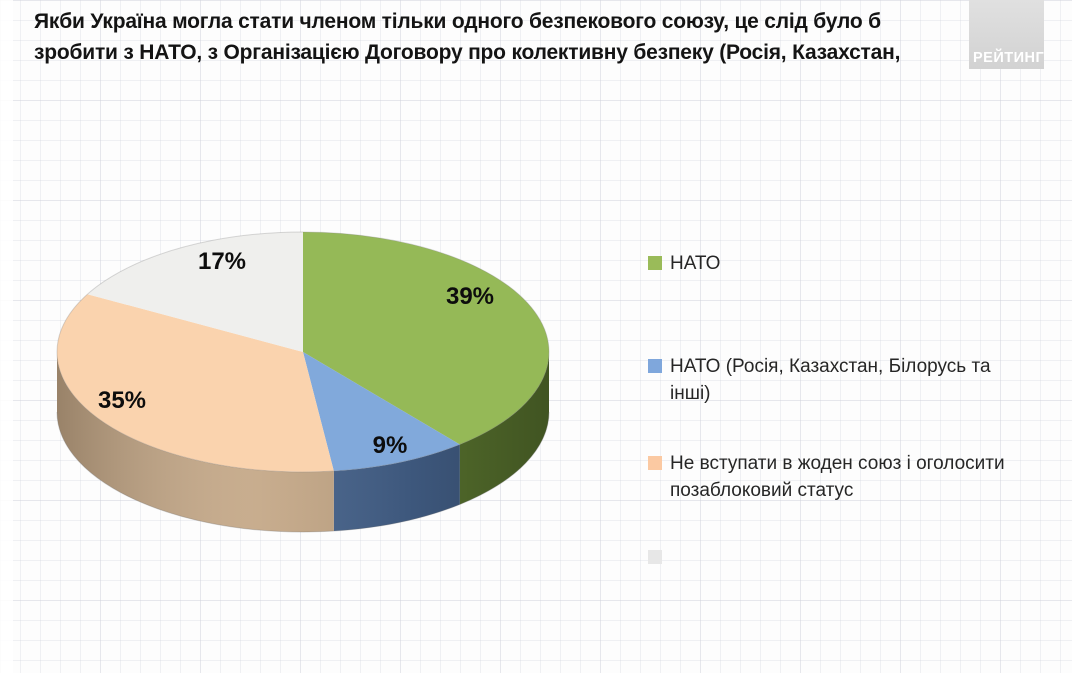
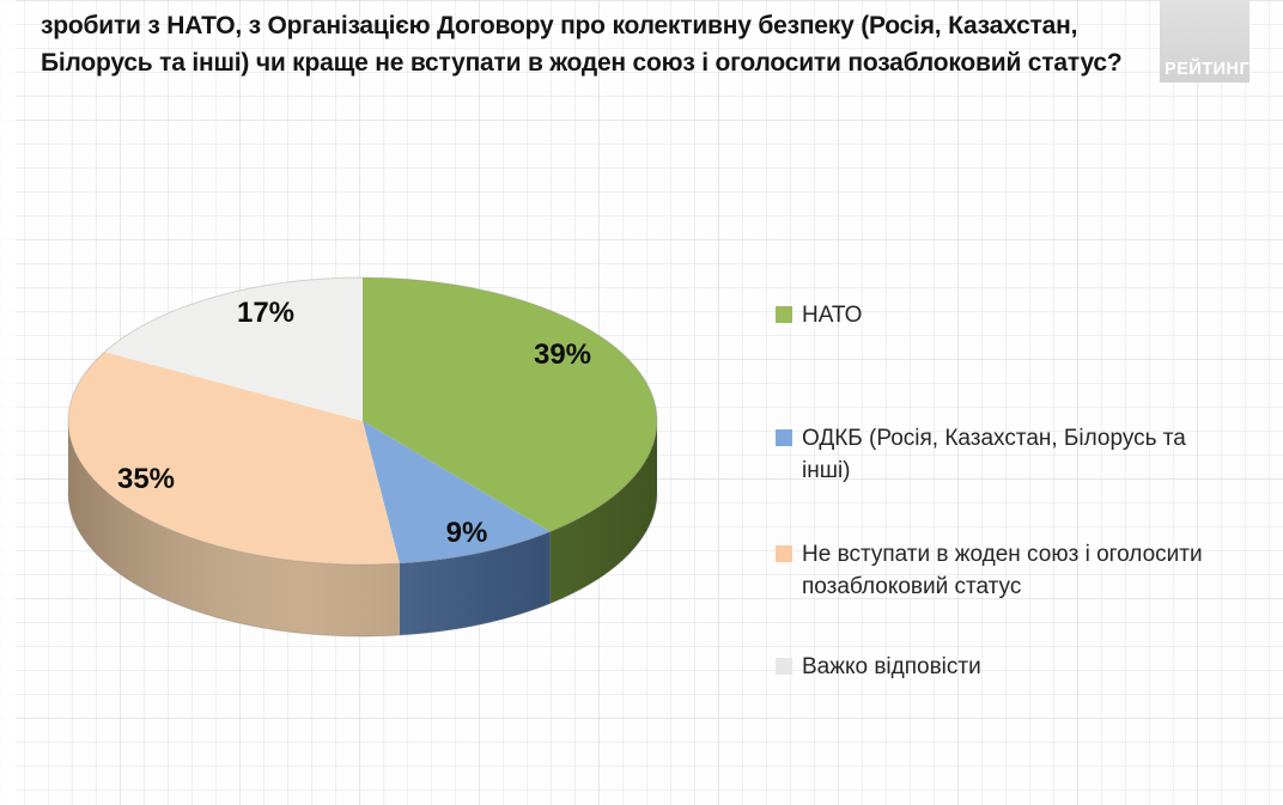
- Якби Україна могла стати членом тільки одного безпекового союзу, це слід було б
  зробити з НАТО, з Організацією Договору про колективну безпеку (Росія, Казахстан,
+ Білорусь та інші) чи краще не вступати в жоден союз і оголосити позаблоковий статус?
  РЕЙТИНГ
  39%
  9%
  35%
  17%
  НАТО
- НАТО (Росія, Казахстан, Білорусь та інші)
+ ОДКБ (Росія, Казахстан, Білорусь та інші)
  Не вступати в жоден союз і оголосити позаблоковий статус
+ Важко відповісти
